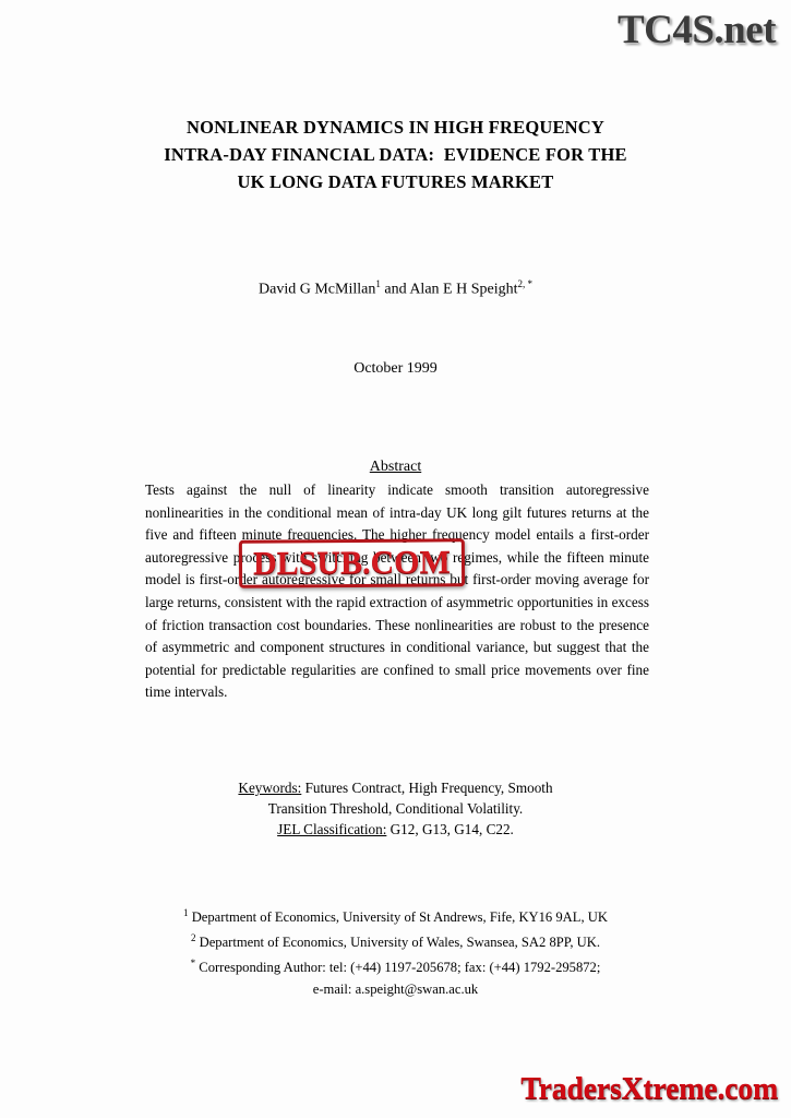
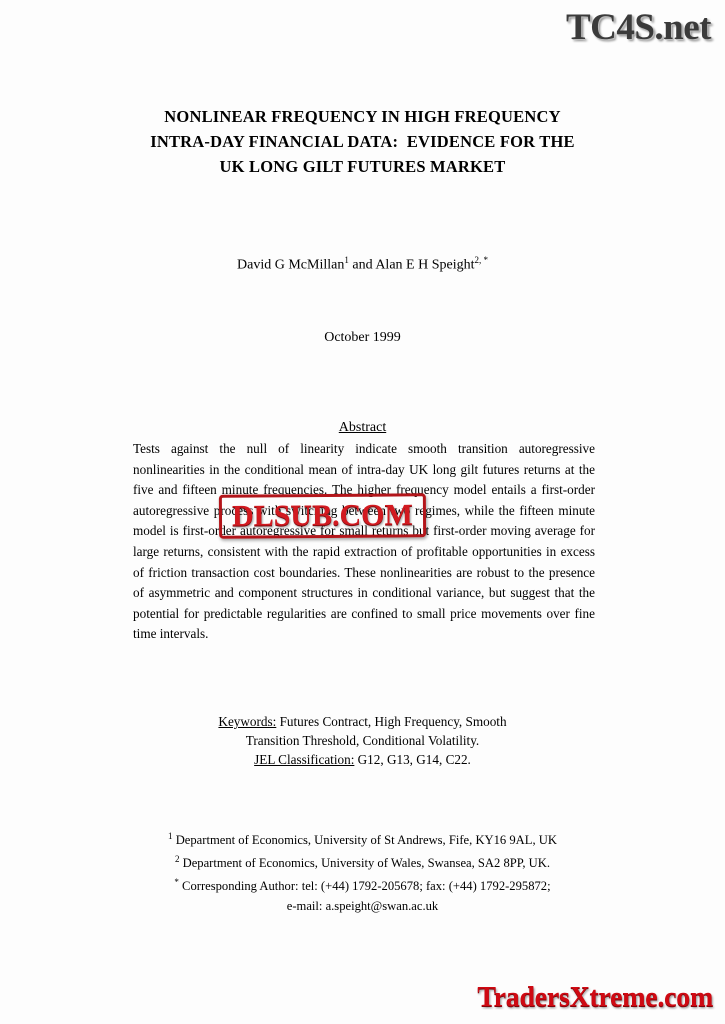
  TC4S.net
- NONLINEAR DYNAMICS IN HIGH FREQUENCY
+ NONLINEAR FREQUENCY IN HIGH FREQUENCY
  INTRA-DAY FINANCIAL DATA: EVIDENCE FOR THE
- UK LONG DATA FUTURES MARKET
+ UK LONG GILT FUTURES MARKET
  David G McMillan1 and Alan E H Speight2, *
  October 1999
  Abstract
- Tests against the null of linearity indicate smooth transition autoregressive nonlinearities in the conditional mean of intra-day UK long gilt futures returns at the five and fifteen minute frequencies. The higher frequency model entails a first-order autoregressive process with switching between two regimes, while the fifteen minute model is first-order autoregressive for small returns but first-order moving average for large returns, consistent with the rapid extraction of asymmetric opportunities in excess of friction transaction cost boundaries. These nonlinearities are robust to the presence of asymmetric and component structures in conditional variance, but suggest that the potential for predictable regularities are confined to small price movements over fine time intervals.
+ Tests against the null of linearity indicate smooth transition autoregressive nonlinearities in the conditional mean of intra-day UK long gilt futures returns at the five and fifteen minute frequencies. The higher frequency model entails a first-order autoregressive process with switching between two regimes, while the fifteen minute model is first-order autoregressive for small returns but first-order moving average for large returns, consistent with the rapid extraction of profitable opportunities in excess of friction transaction cost boundaries. These nonlinearities are robust to the presence of asymmetric and component structures in conditional variance, but suggest that the potential for predictable regularities are confined to small price movements over fine time intervals.
  DLSUB.COM
  Keywords: Futures Contract, High Frequency, Smooth
  Transition Threshold, Conditional Volatility.
  JEL Classification: G12, G13, G14, C22.
  1 Department of Economics, University of St Andrews, Fife, KY16 9AL, UK
  2 Department of Economics, University of Wales, Swansea, SA2 8PP, UK.
- * Corresponding Author: tel: (+44) 1197-205678; fax: (+44) 1792-295872;
+ * Corresponding Author: tel: (+44) 1792-205678; fax: (+44) 1792-295872;
  e-mail: a.speight@swan.ac.uk
  TradersXtreme.com
